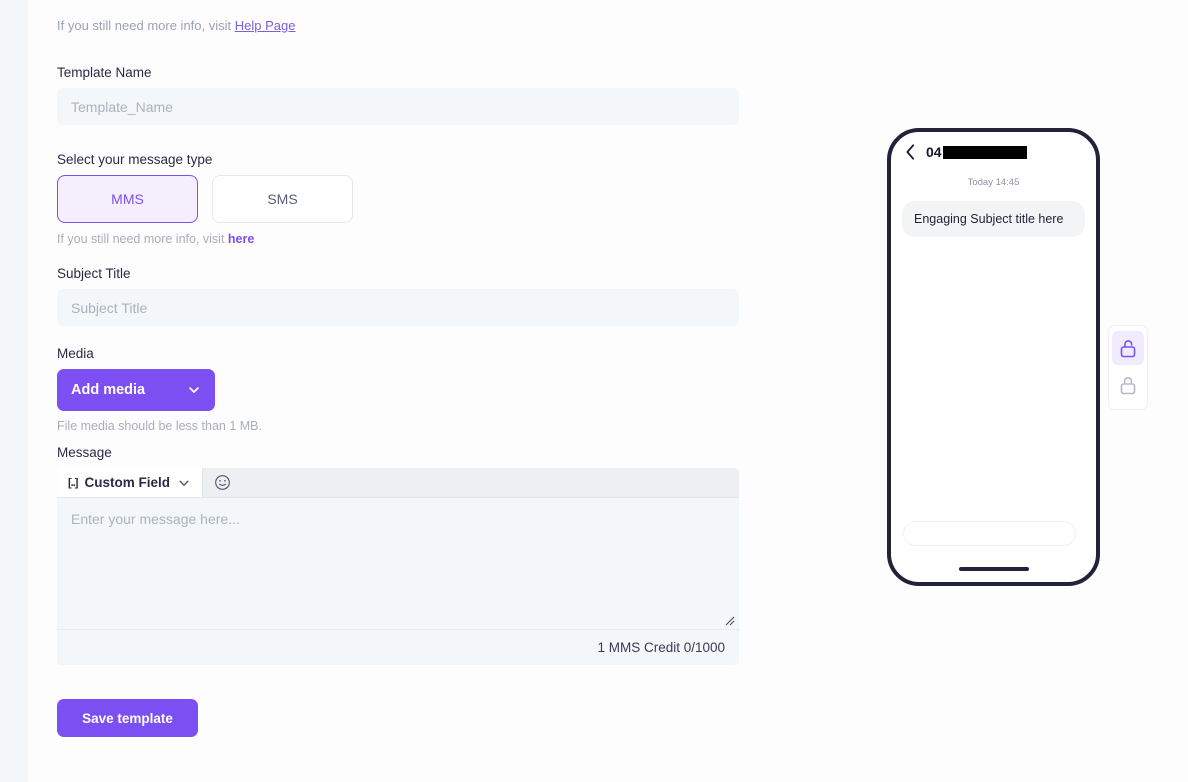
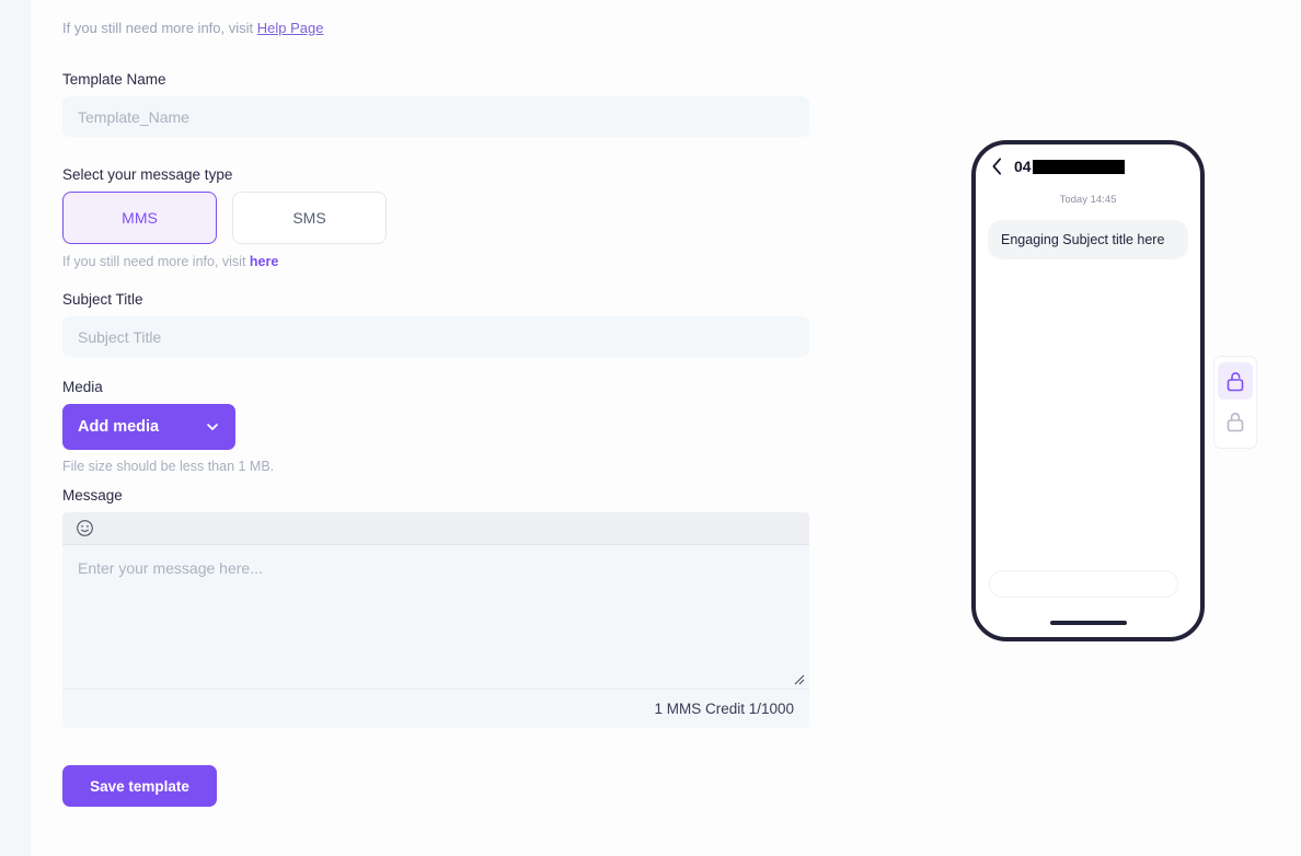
  If you still need more info, visit Help Page
  Template Name
  Template_Name
  Select your message type
  MMS
  SMS
  If you still need more info, visit here
  Subject Title
  Subject Title
  Media
  Add media
- File media should be less than 1 MB.
+ File size should be less than 1 MB.
  Message
- [..]
- Custom Field
  Enter your message here...
- 1 MMS Credit 0/1000
+ 1 MMS Credit 1/1000
  Save template
  04
  Today 14:45
  Engaging Subject title here
